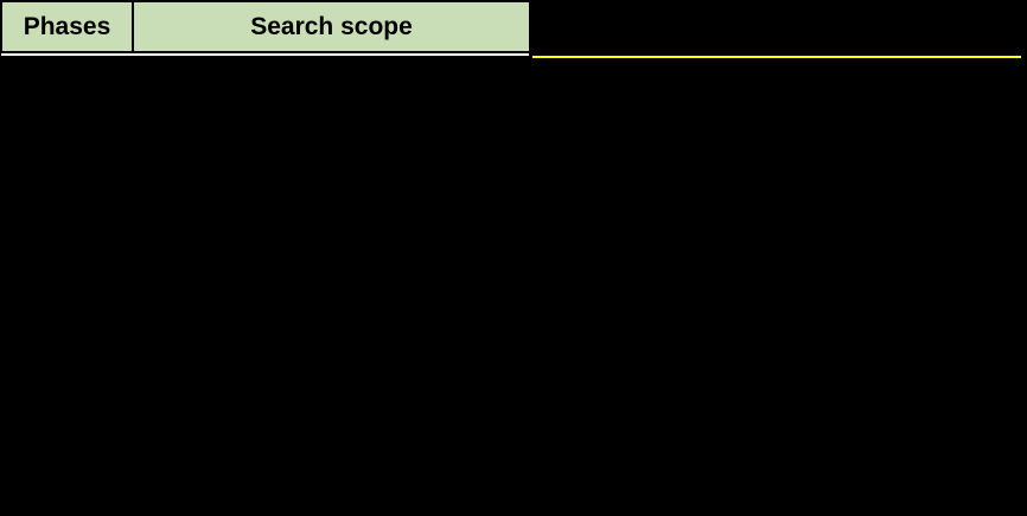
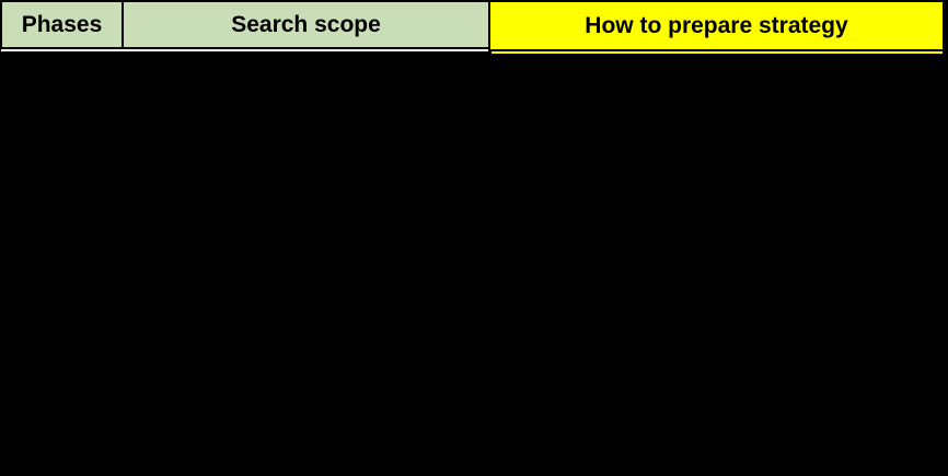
  Phases
  Search scope
+ How to prepare strategy
